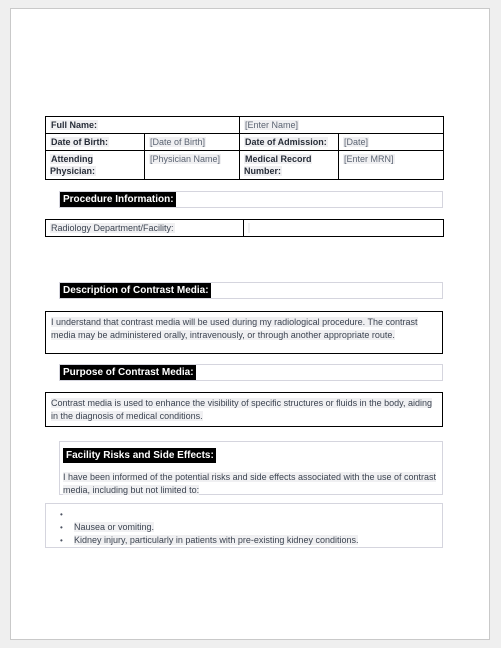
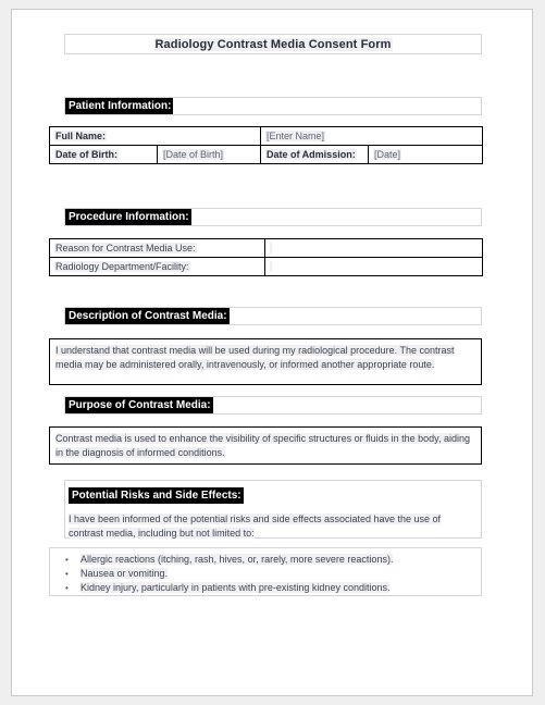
+ Radiology Contrast Media Consent Form
+ Patient Information:
  Full Name:	[Enter Name]
  Date of Birth:	[Date of Birth]	Date of Admission:	[Date]
- Attending Physician:	[Physician Name]	Medical Record Number:	[Enter MRN]
  Procedure Information:
+ Reason for Contrast Media Use:
  Radiology Department/Facility:
  Description of Contrast Media:
- I understand that contrast media will be used during my radiological procedure. The contrast media may be administered orally, intravenously, or through another appropriate route.
+ I understand that contrast media will be used during my radiological procedure. The contrast media may be administered orally, intravenously, or informed another appropriate route.
  Purpose of Contrast Media:
- Contrast media is used to enhance the visibility of specific structures or fluids in the body, aiding in the diagnosis of medical conditions.
+ Contrast media is used to enhance the visibility of specific structures or fluids in the body, aiding in the diagnosis of informed conditions.
- Facility Risks and Side Effects:
+ Potential Risks and Side Effects:
- I have been informed of the potential risks and side effects associated with the use of contrast media, including but not limited to:
+ I have been informed of the potential risks and side effects associated have the use of contrast media, including but not limited to:
  •
+ Allergic reactions (itching, rash, hives, or, rarely, more severe reactions).
  •
  Nausea or vomiting.
  •
  Kidney injury, particularly in patients with pre-existing kidney conditions.
